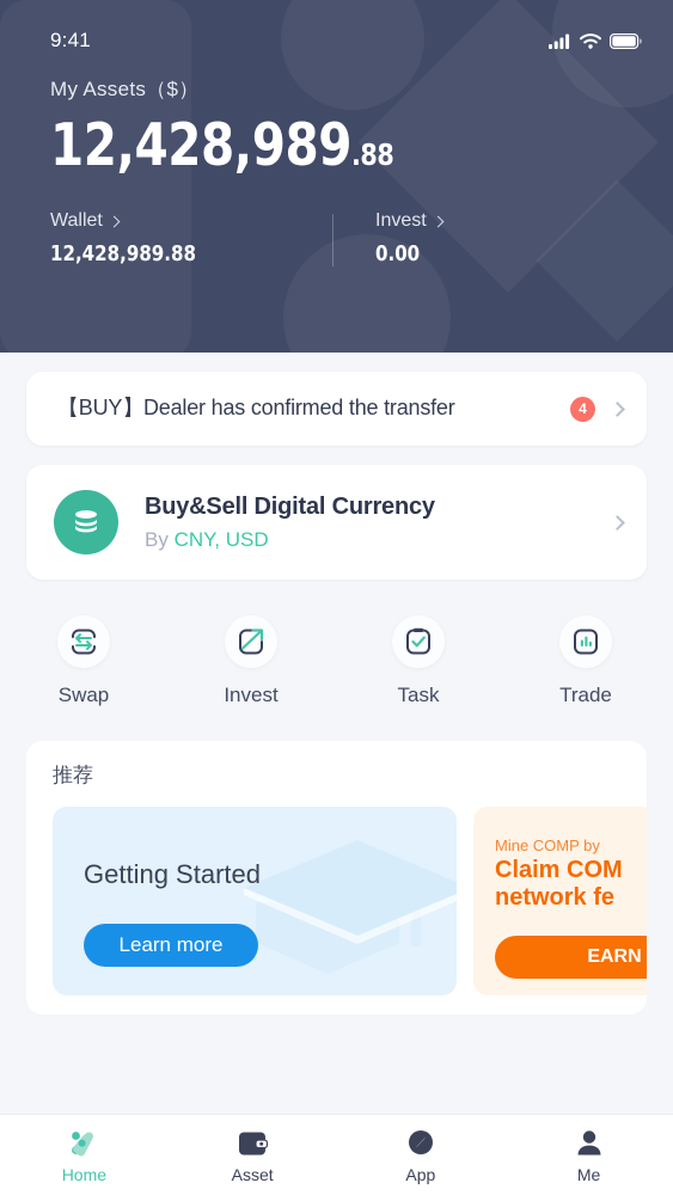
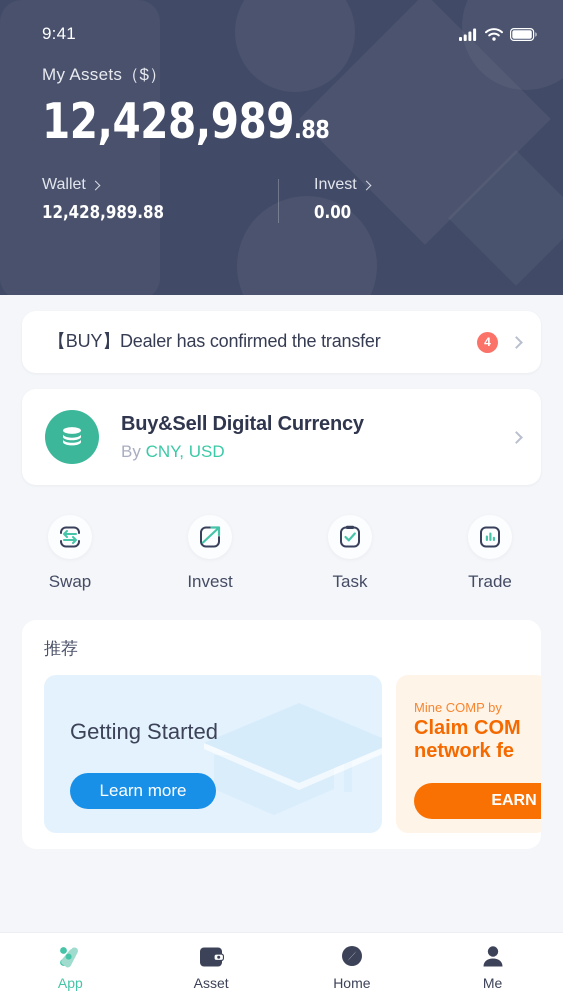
  9:41
  My Assets（$）
  12,428,989
  .88
  Wallet
  12,428,989.88
  Invest
  0.00
  【BUY】Dealer has confirmed the transfer
  4
  Buy&Sell Digital Currency
  By CNY, USD
  Swap
  Invest
  Task
  Trade
  推荐
  Getting Started
  Learn more
  Mine COMP by
  Claim COM
  network fe
  EARN
- Home
+ App
  Asset
- App
+ Home
  Me
